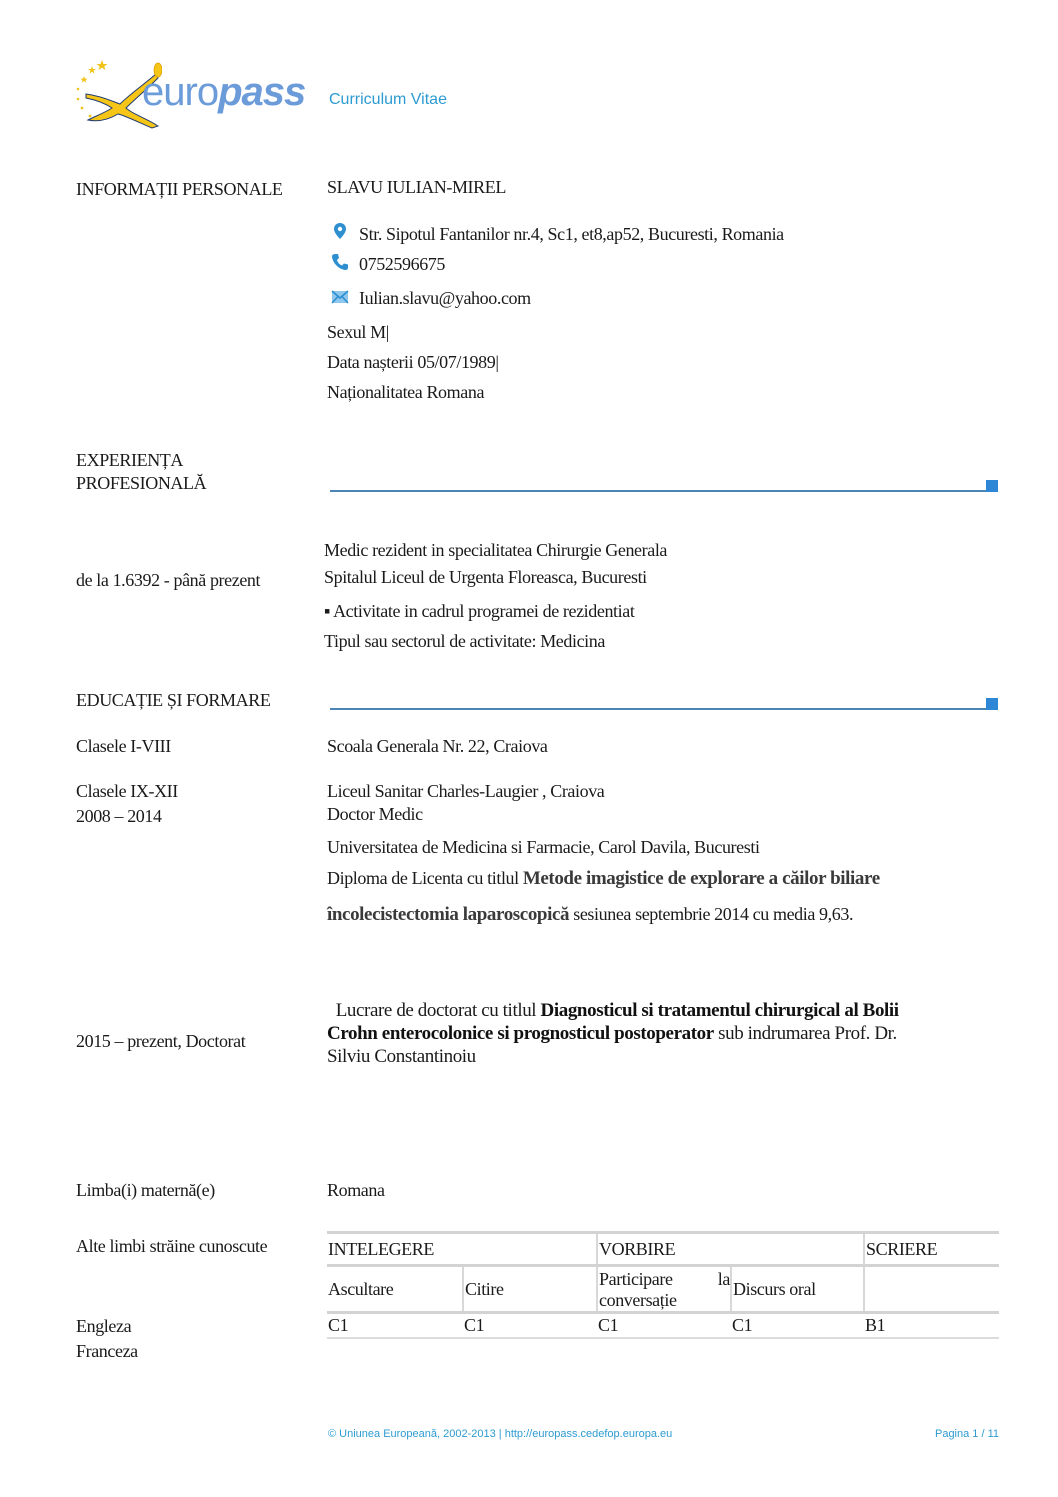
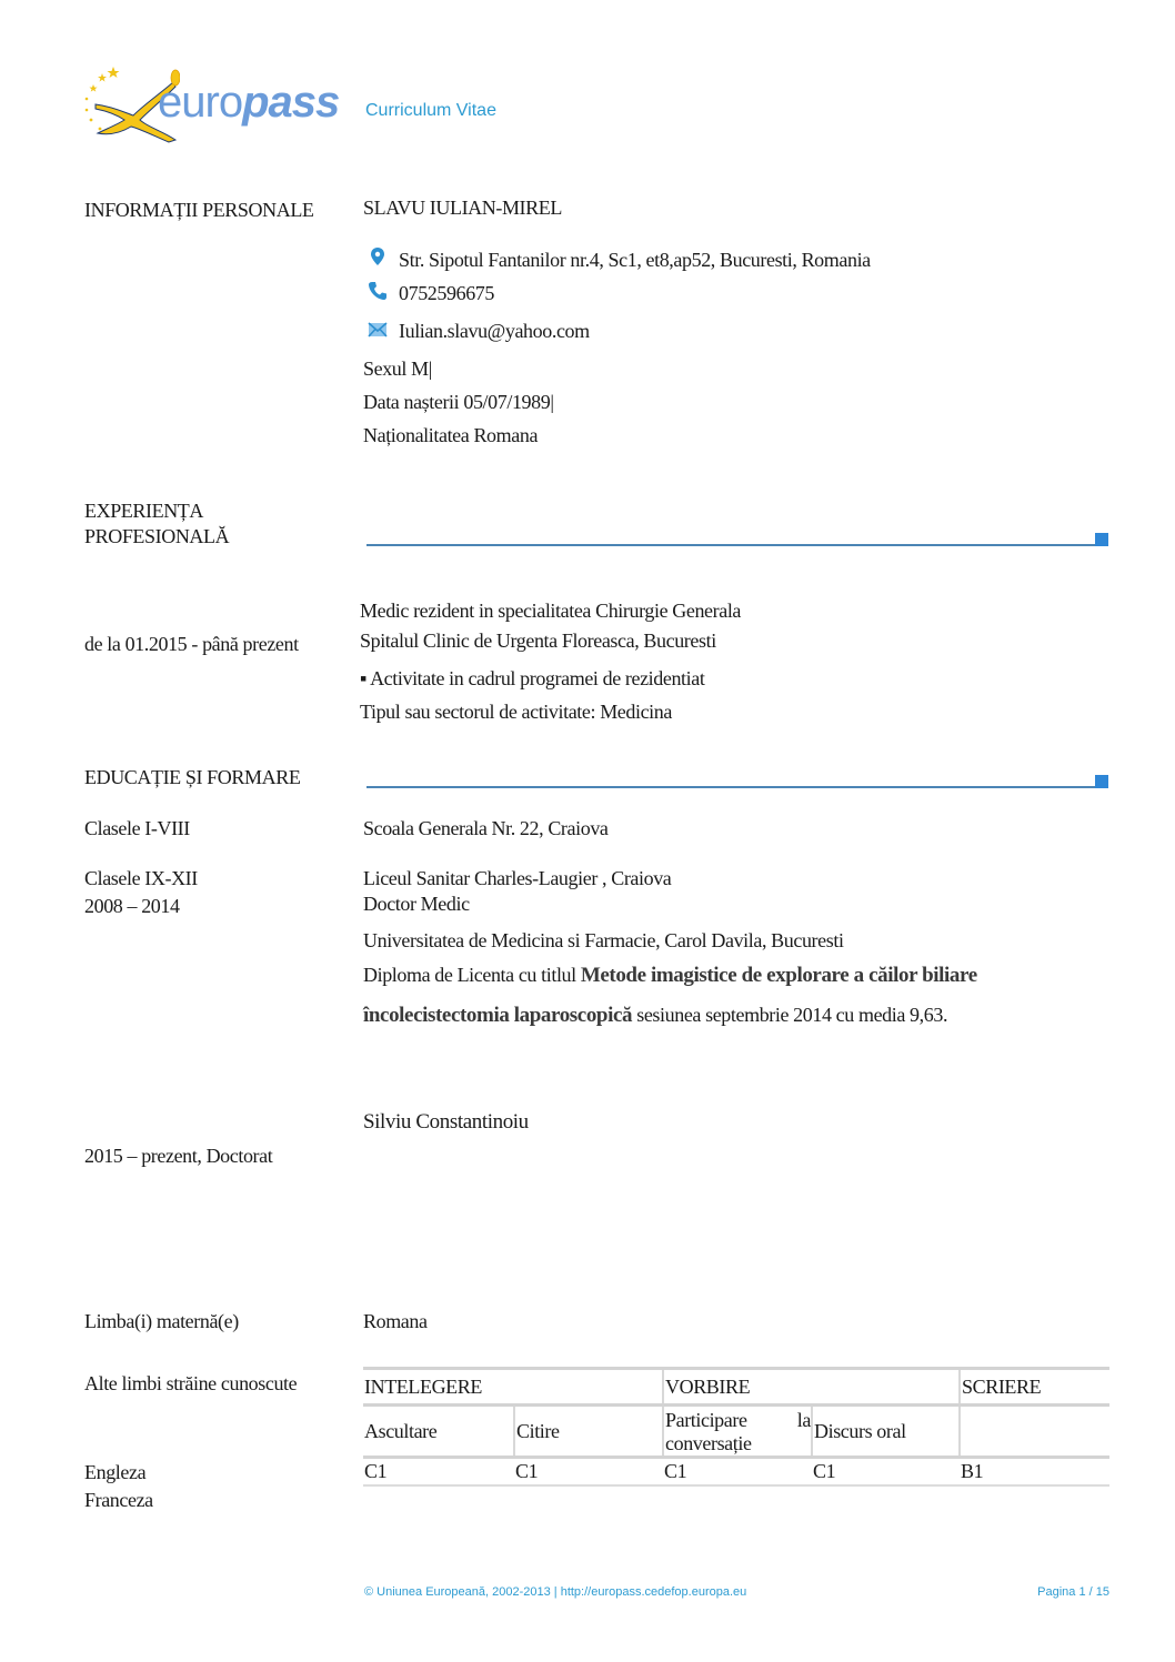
  europass
  Curriculum Vitae
  INFORMAȚII PERSONALE
  SLAVU IULIAN-MIREL
  Str. Sipotul Fantanilor nr.4, Sc1, et8,ap52, Bucuresti, Romania
  0752596675
  Iulian.slavu@yahoo.com
  Sexul M|
  Data nașterii 05/07/1989|
  Naționalitatea Romana
  EXPERIENȚA
  PROFESIONALĂ
- de la 1.6392 - până prezent
+ de la 01.2015 - până prezent
  Medic rezident in specialitatea Chirurgie Generala
- Spitalul Liceul de Urgenta Floreasca, Bucuresti
+ Spitalul Clinic de Urgenta Floreasca, Bucuresti
  ▪ Activitate in cadrul programei de rezidentiat
  Tipul sau sectorul de activitate: Medicina
  EDUCAȚIE ȘI FORMARE
  Clasele I-VIII
  Scoala Generala Nr. 22, Craiova
  Clasele IX-XII
  2008 – 2014
  Liceul Sanitar Charles-Laugier , Craiova
  Doctor Medic
  Universitatea de Medicina si Farmacie, Carol Davila, Bucuresti
  Diploma de Licenta cu titlul Metode imagistice de explorare a căilor biliare
  încolecistectomia laparoscopică sesiunea septembrie 2014 cu media 9,63.
  2015 – prezent, Doctorat
- Lucrare de doctorat cu titlul Diagnosticul si tratamentul chirurgical al Bolii
- Crohn enterocolonice si prognosticul postoperator sub indrumarea Prof. Dr.
  Silviu Constantinoiu
  Limba(i) maternă(e)
  Romana
  Alte limbi străine cunoscute
  Engleza
  Franceza
  INTELEGERE	VORBIRE	SCRIERE
  Ascultare	Citire	Participare la conversație	Discurs oral
  C1	C1	C1	C1	B1
  © Uniunea Europeană, 2002-2013 | http://europass.cedefop.europa.eu
- Pagina 1 / 11
+ Pagina 1 / 15
